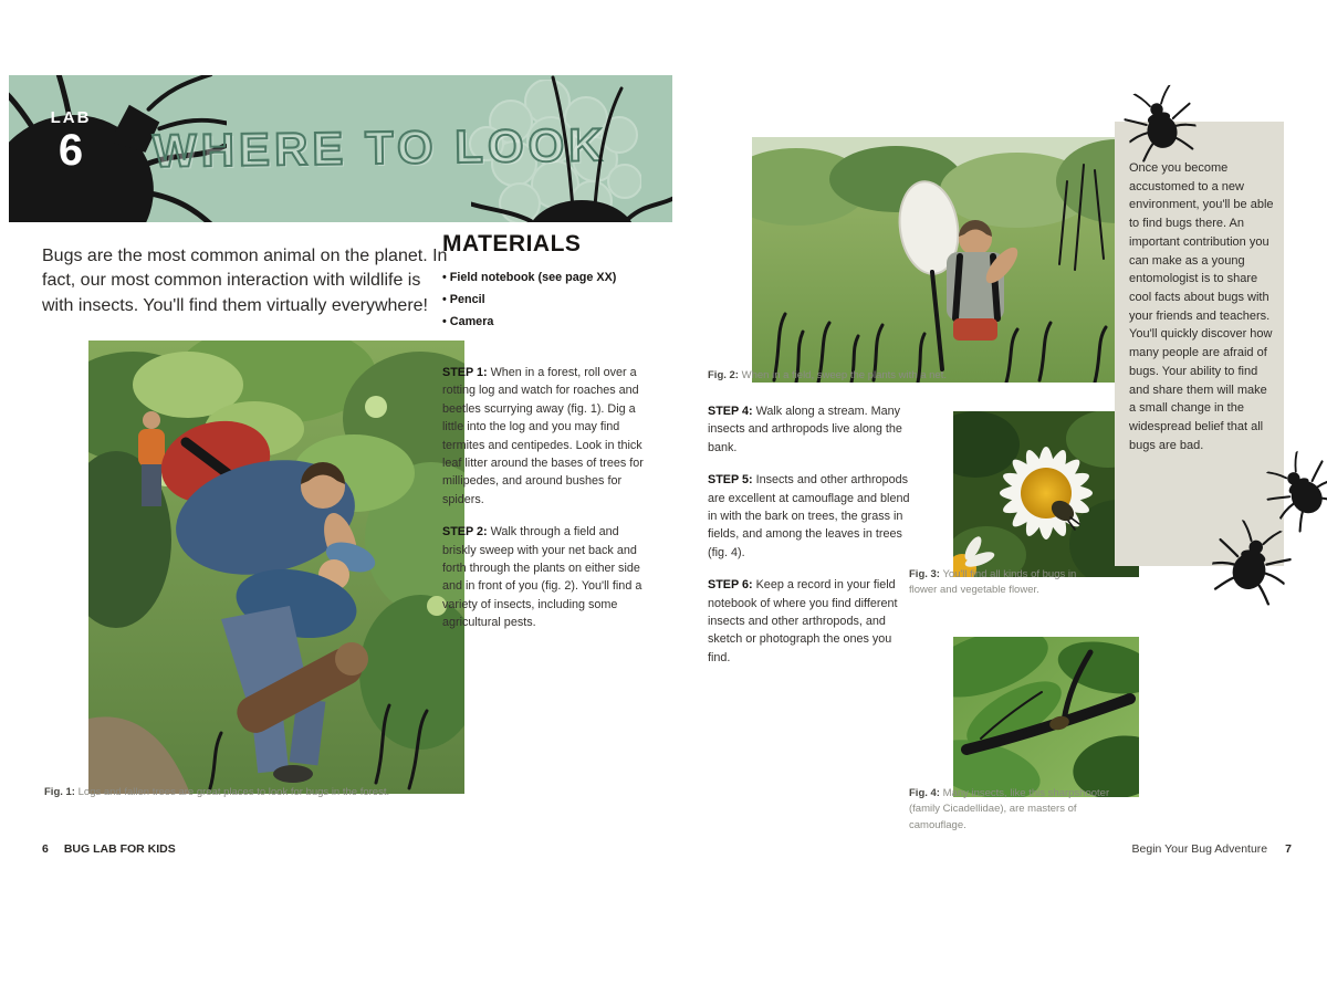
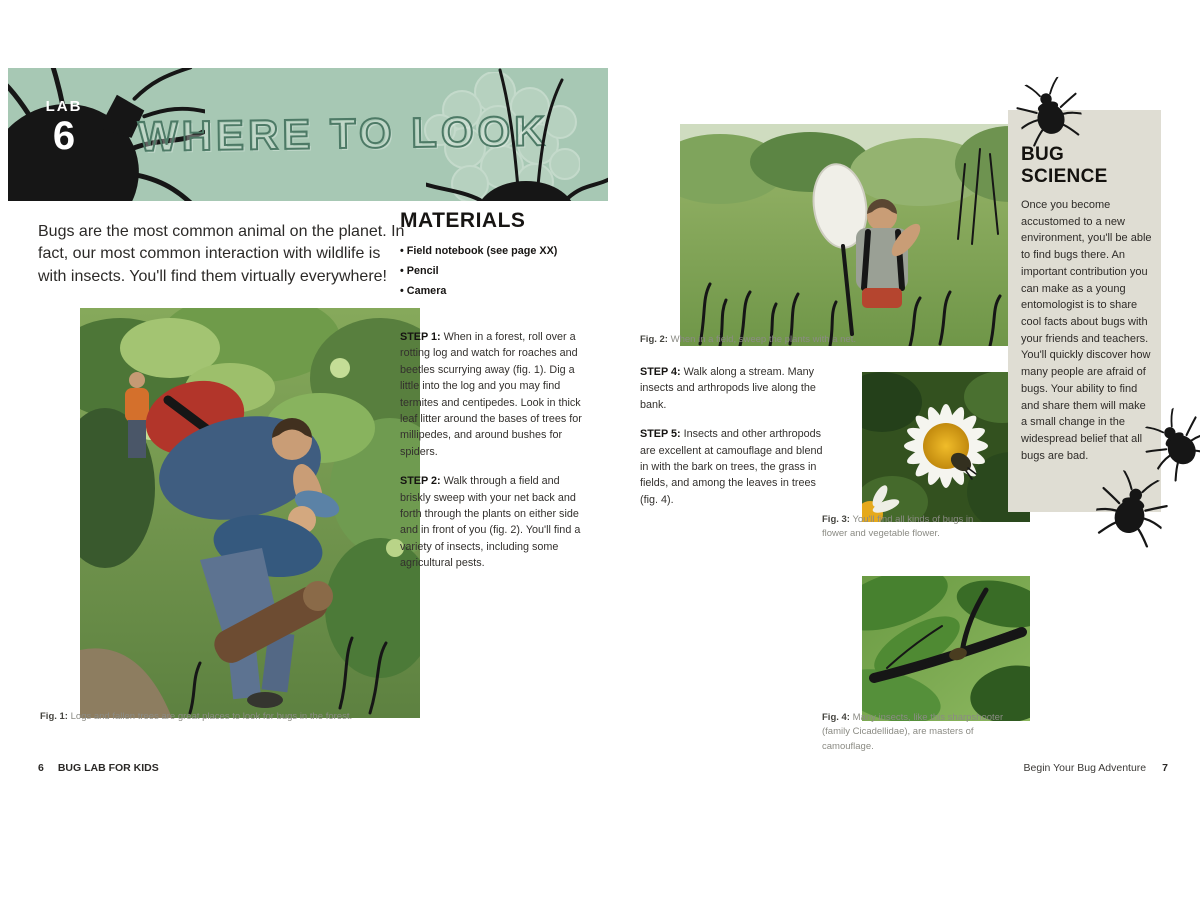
  LAB
  6
  WHERE TO LOOK
  Bugs are the most common animal on the planet. In fact, our most common interaction with wildlife is with insects. You'll find them virtually everywhere!
  Fig. 1: Logs and fallen trees are great places to look for bugs in the forest.
  MATERIALS
  Field notebook (see page XX)
  Pencil
  Camera
  STEP 1: When in a forest, roll over a rotting log and watch for roaches and beetles scurrying away (fig. 1). Dig a little into the log and you may find termites and centipedes. Look in thick leaf litter around the bases of trees for millipedes, and around bushes for spiders.
  STEP 2: Walk through a field and briskly sweep with your net back and forth through the plants on either side and in front of you (fig. 2). You'll find a variety of insects, including some agricultural pests.
  6 BUG LAB FOR KIDS
  Fig. 2: When in a field, sweep the plants with a net.
  STEP 4: Walk along a stream. Many insects and arthropods live along the bank.
  STEP 5: Insects and other arthropods are excellent at camouflage and blend in with the bark on trees, the grass in fields, and among the leaves in trees (fig. 4).
- STEP 6: Keep a record in your field notebook of where you find different insects and other arthropods, and sketch or photograph the ones you find.
  Fig. 3: You'll find all kinds of bugs in flower and vegetable flower.
  Fig. 4: Many insects, like this sharpshooter (family Cicadellidae), are masters of camouflage.
+ BUG SCIENCE
  Once you become accustomed to a new environment, you'll be able to find bugs there. An important contribution you can make as a young entomologist is to share cool facts about bugs with your friends and teachers. You'll quickly discover how many people are afraid of bugs. Your ability to find and share them will make a small change in the widespread belief that all bugs are bad.
  Begin Your Bug Adventure 7
